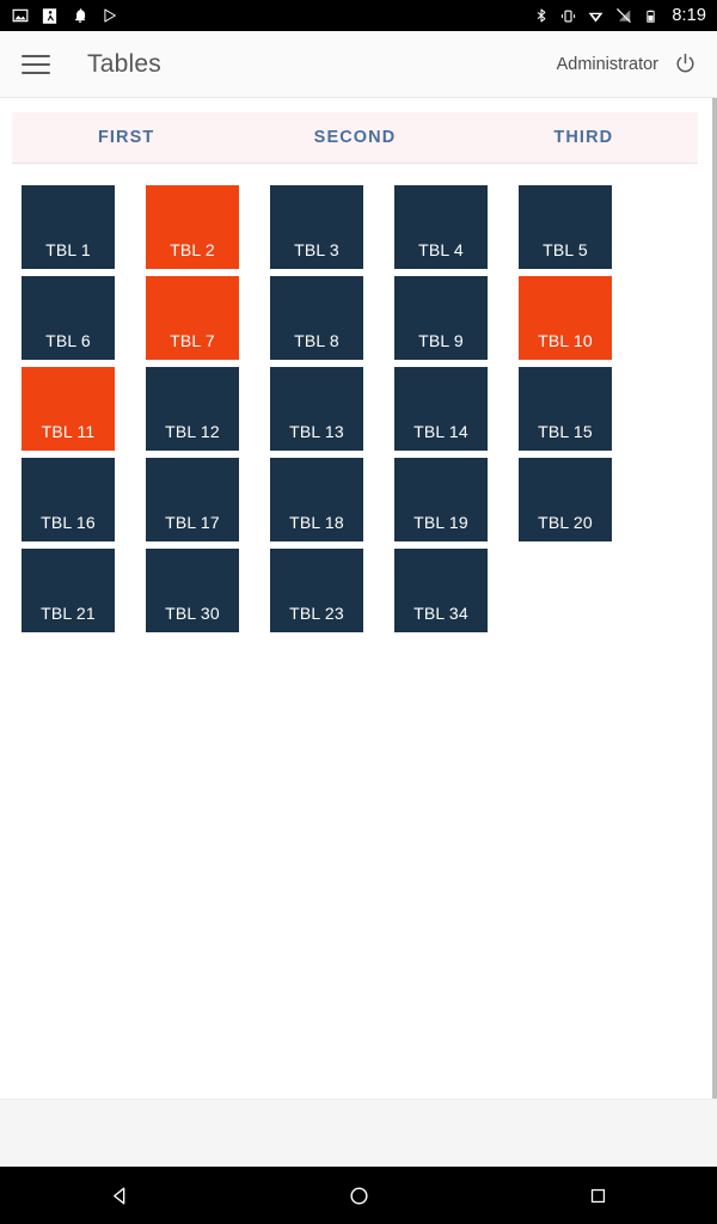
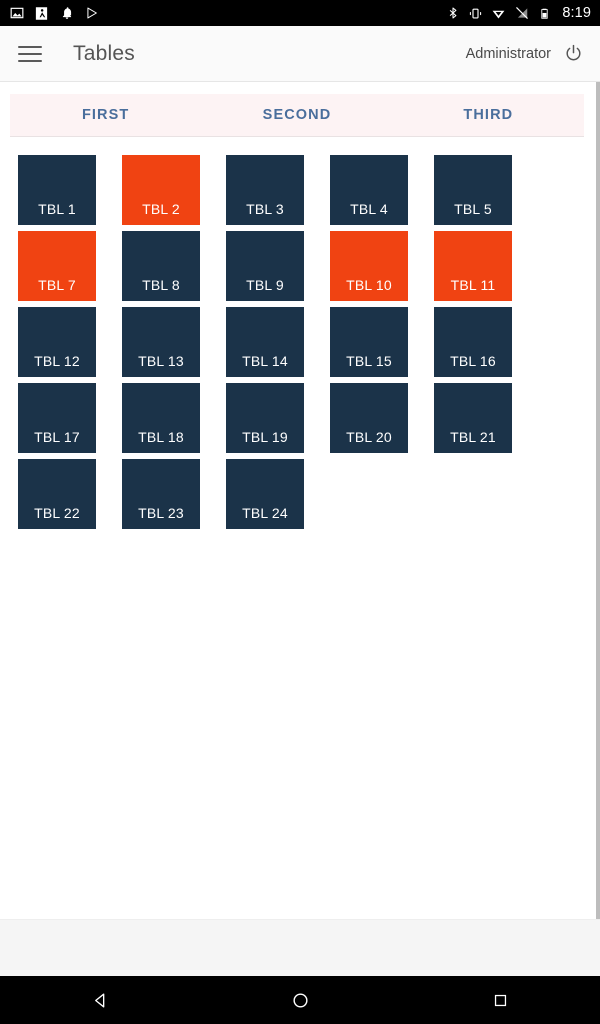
  8:19
  Tables
  Administrator
  FIRST
  SECOND
  THIRD
  TBL 1
  TBL 2
  TBL 3
  TBL 4
  TBL 5
- TBL 6
  TBL 7
  TBL 8
  TBL 9
  TBL 10
  TBL 11
  TBL 12
  TBL 13
  TBL 14
  TBL 15
  TBL 16
  TBL 17
  TBL 18
  TBL 19
  TBL 20
  TBL 21
- TBL 30
+ TBL 22
  TBL 23
- TBL 34
+ TBL 24
